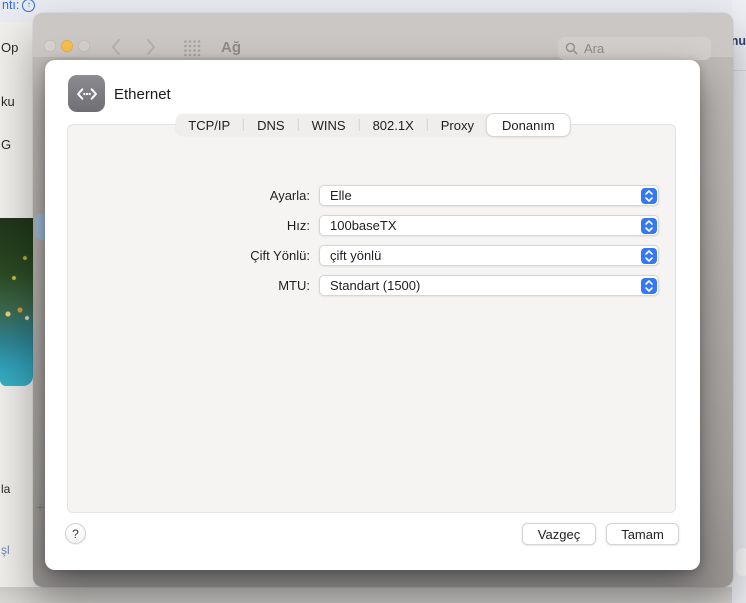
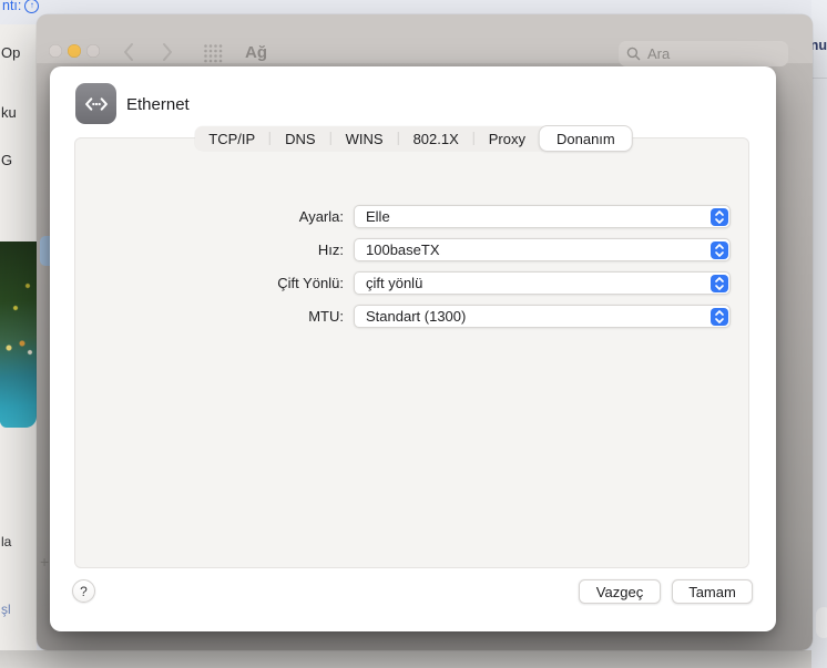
  ntı:
  ↑
  Op
  ku
  G
  la
  şl
  Ağ
  Ara
  +
  Ethernet
  TCP/IP
  DNS
  WINS
  802.1X
  Proxy
  Donanım
  Ayarla:
  Elle
  Hız:
  100baseTX
  Çift Yönlü:
  çift yönlü
  MTU:
- Standart (1500)
+ Standart (1300)
  ?
  Vazgeç
  Tamam
